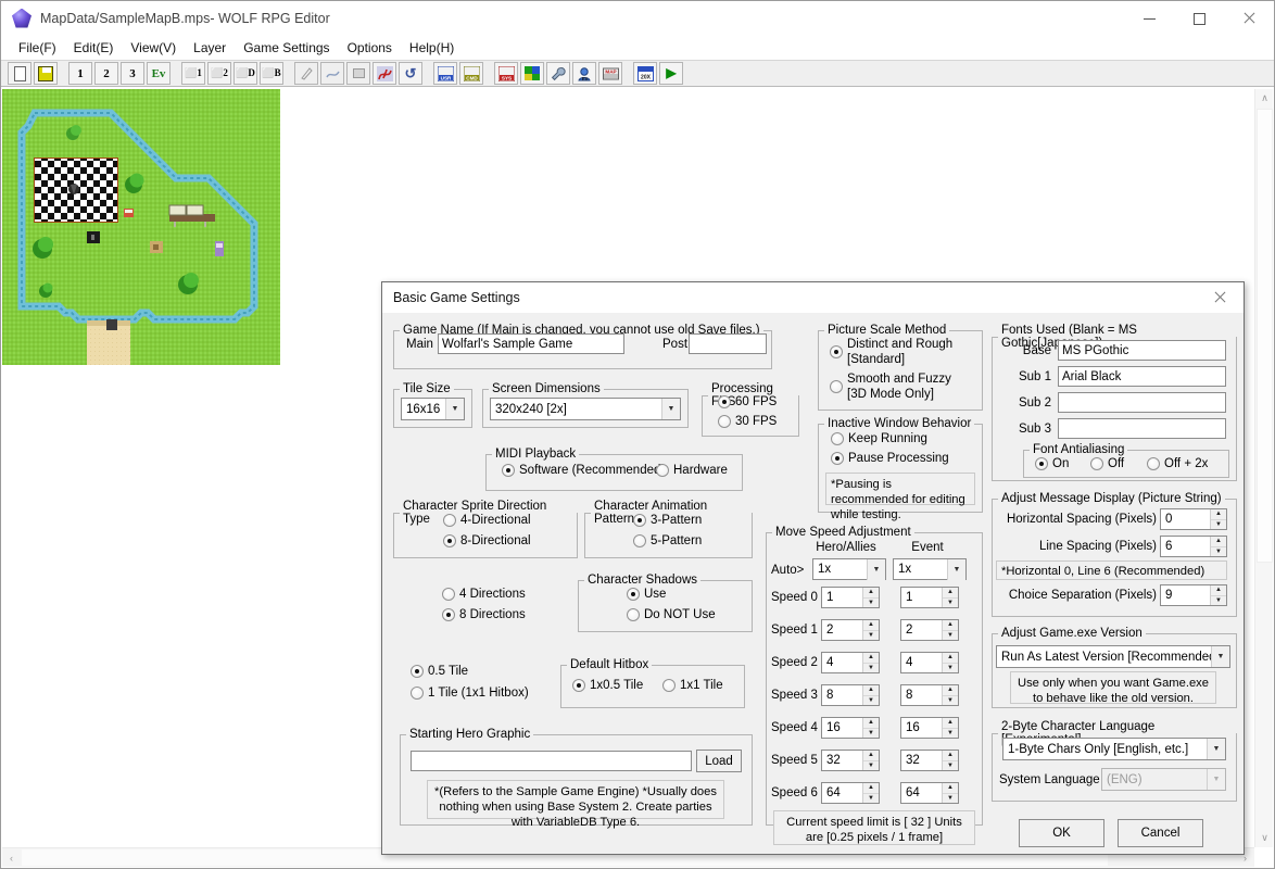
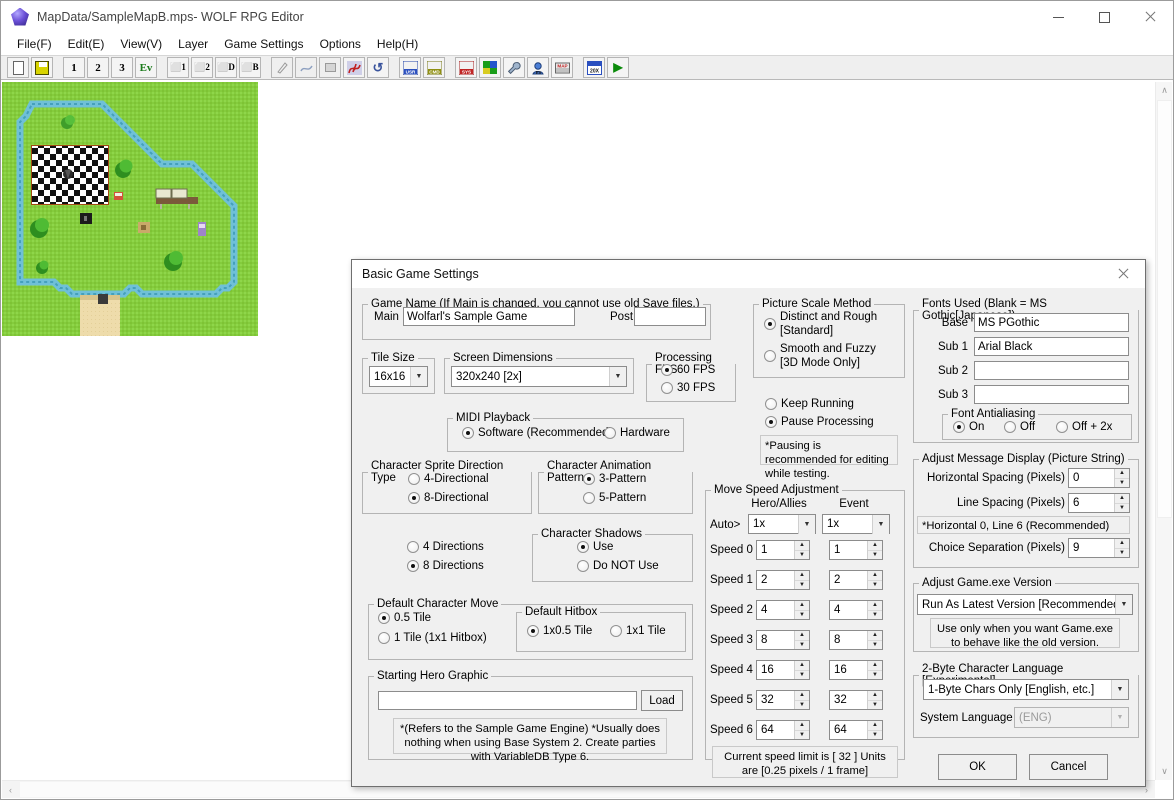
  MapData/SampleMapB.mps- WOLF RPG Editor
  File(F)
  Edit(E)
  View(V)
  Layer
  Game Settings
  Options
  Help(H)
  1
  2
  3
  Ev
  ⬜1
  ⬜2
  ⬜D
  ⬜B
  ↺
  ▶
  ∧
  ∨
  ‹
  ›
  Basic Game Settings
  Game Name (If Main is changed, you cannot use old Save files.)
  Main
  Wolfarl's Sample Game
  Post
  Tile Size
  16x16
  Screen Dimensions
  320x240 [2x]
  Processing FS
  60 FPS
  30 FPS
  MIDI Playback
  Software (Recommende
  Hardware
  Character Sprite Direction Type
  4-Directional
  8-Directional
  Character Animation Pattern
  3-Pattern
  5-Pattern
  4 Directions
  8 Directions
  Character Shadows
  Use
  Do NOT Use
+ Default Character Move
  0.5 Tile
  1 Tile (1x1 Hitbox)
  Default Hitbox
  1x0.5 Tile
  1x1 Tile
  Starting Hero Graphic
  Load
  *(Refers to the Sample Game Engine) *Usually does nothing when using Base System 2. Create parties with VariableDB Type 6.
  Picture Scale Method
  Distinct and Rough
  [Standard]
  Smooth and Fuzzy
  [3D Mode Only]
- Inactive Window Behavior
  Keep Running
  Pause Processing
  *Pausing is recommended for editing while testing.
  Move Speed Adjustment
  Hero/Allies
  Event
  Auto>
  1x
  1x
  Speed 0
  1
  1
  Speed 1
  2
  2
  Speed 2
  4
  4
  Speed 3
  8
  8
  Speed 4
  16
  16
  Speed 5
  32
  32
  Speed 6
  64
  64
  Current speed limit is [ 32 ] Units are [0.25 pixels / 1 frame]
  Fonts Used (Blank = MS Gothic[Ja
  Base
  MS PGothic
  Sub 1
  Arial Black
  Sub 2
  Sub 3
  Font Antialiasing
  On
  Off
  Off + 2x
  Adjust Message Display (Picture String)
  Horizontal Spacing (Pixels)
  0
  Line Spacing (Pixels)
  6
  *Horizontal 0, Line 6 (Recommended)
  Choice Separation (Pixels)
  9
  Adjust Game.exe Version
  Run As Latest Version [Recommende
  Use only when you want Game.exe to behave like the old version.
  1-Byte Chars Only [English, etc.]
  System Language
  (ENG)
  OK
  Cancel
